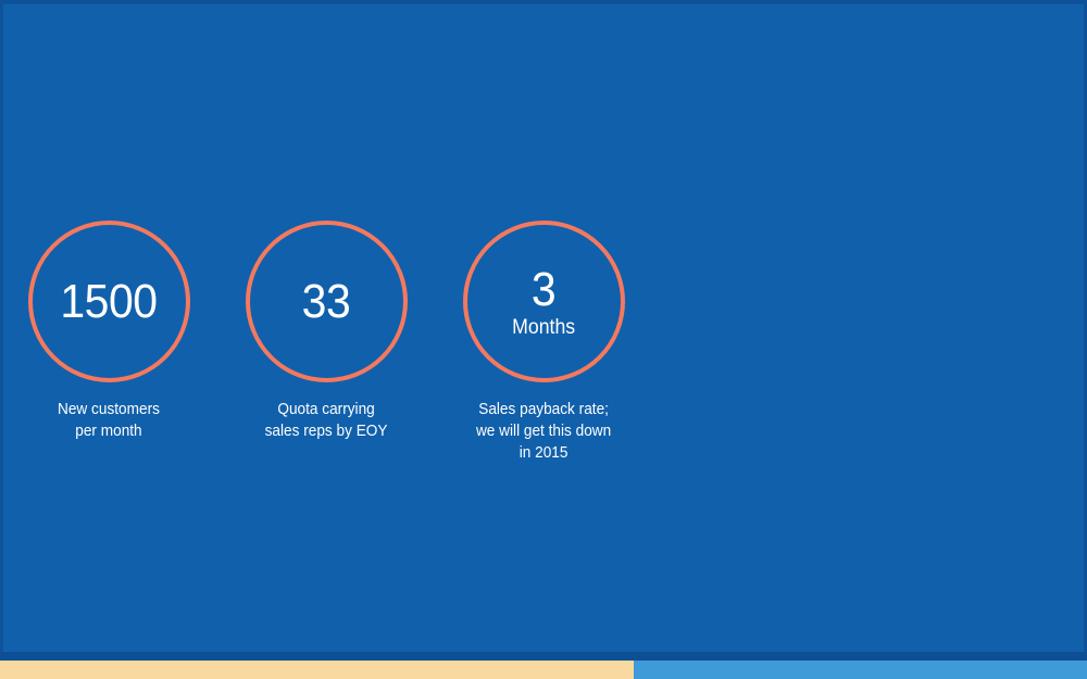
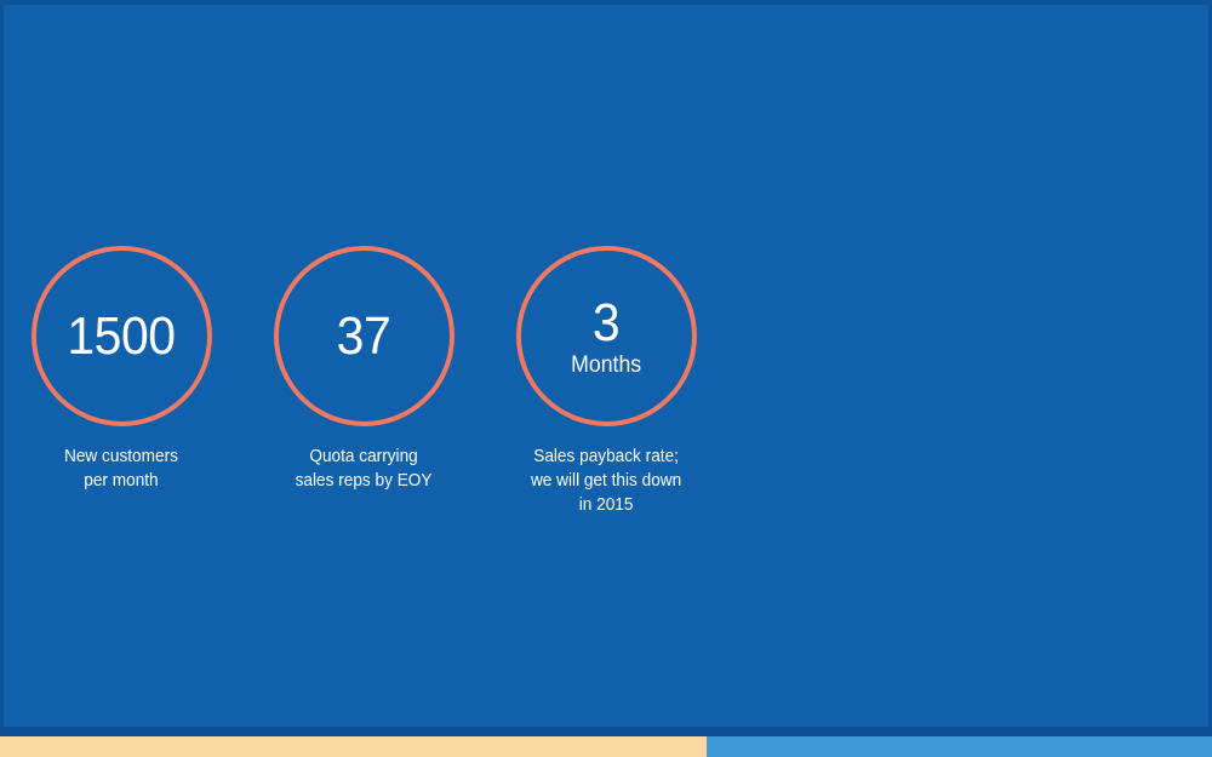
  1500
  New customers
  per month
- 33
+ 37
  Quota carrying
  sales reps by EOY
  3
  Months
  Sales payback rate;
  we will get this down
  in 2015
